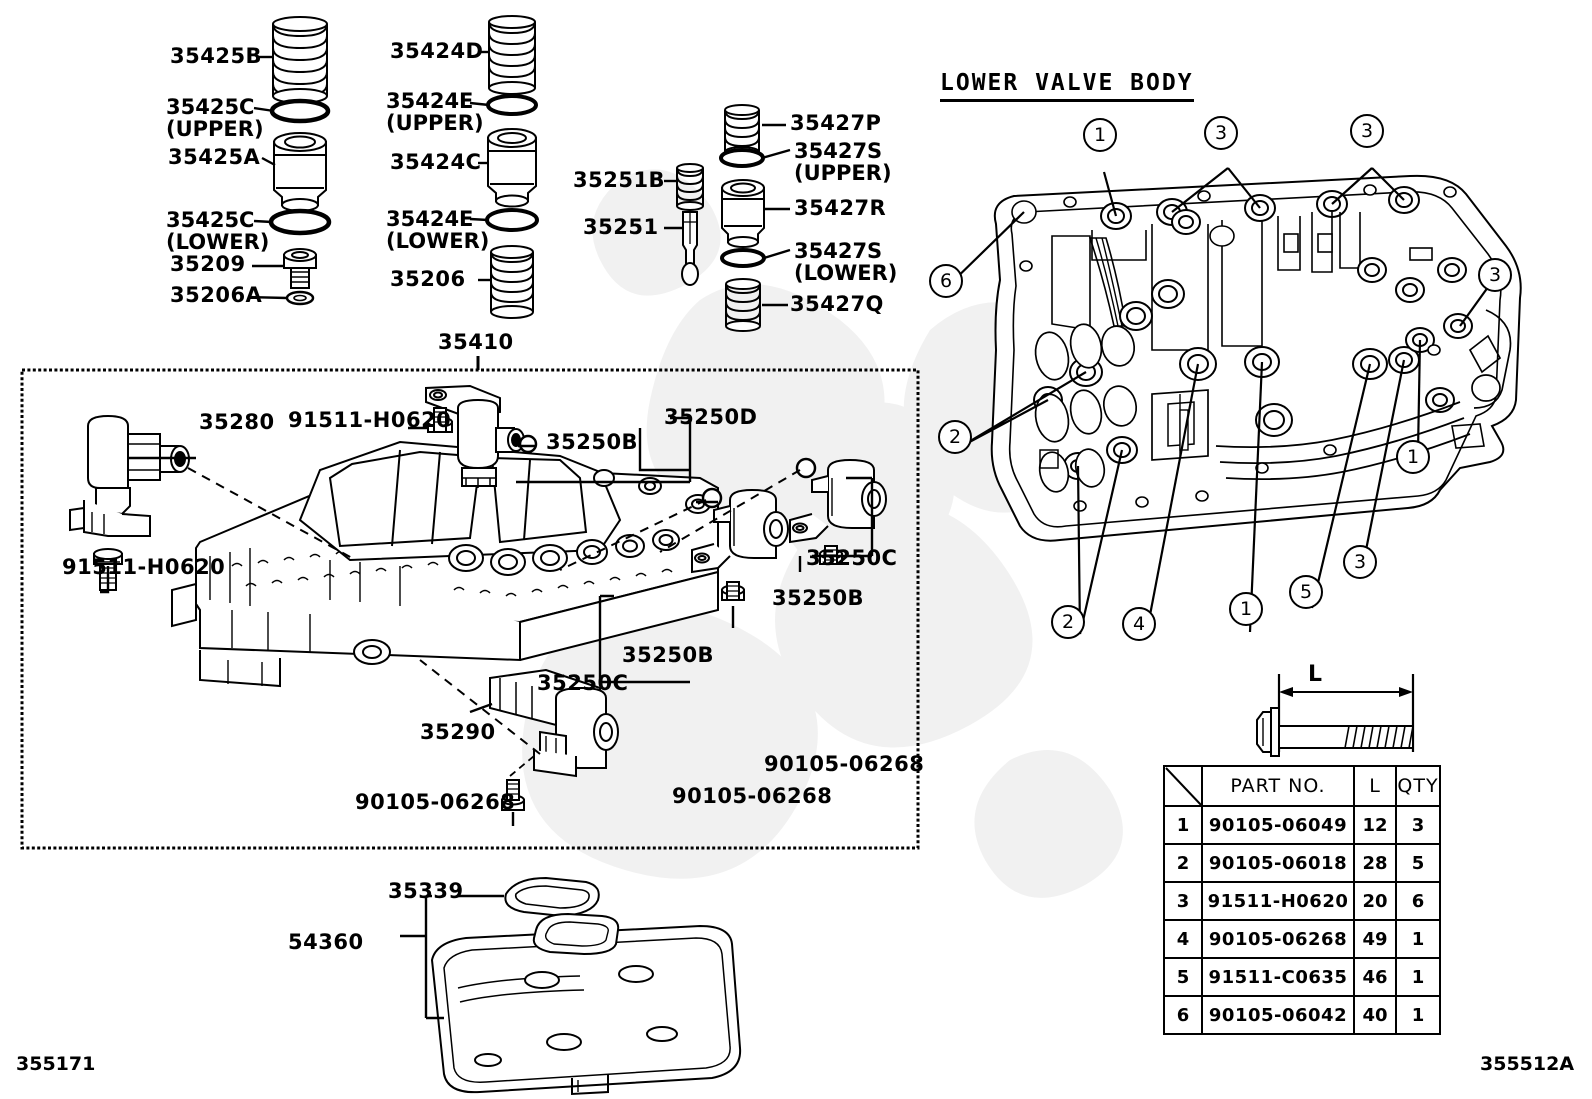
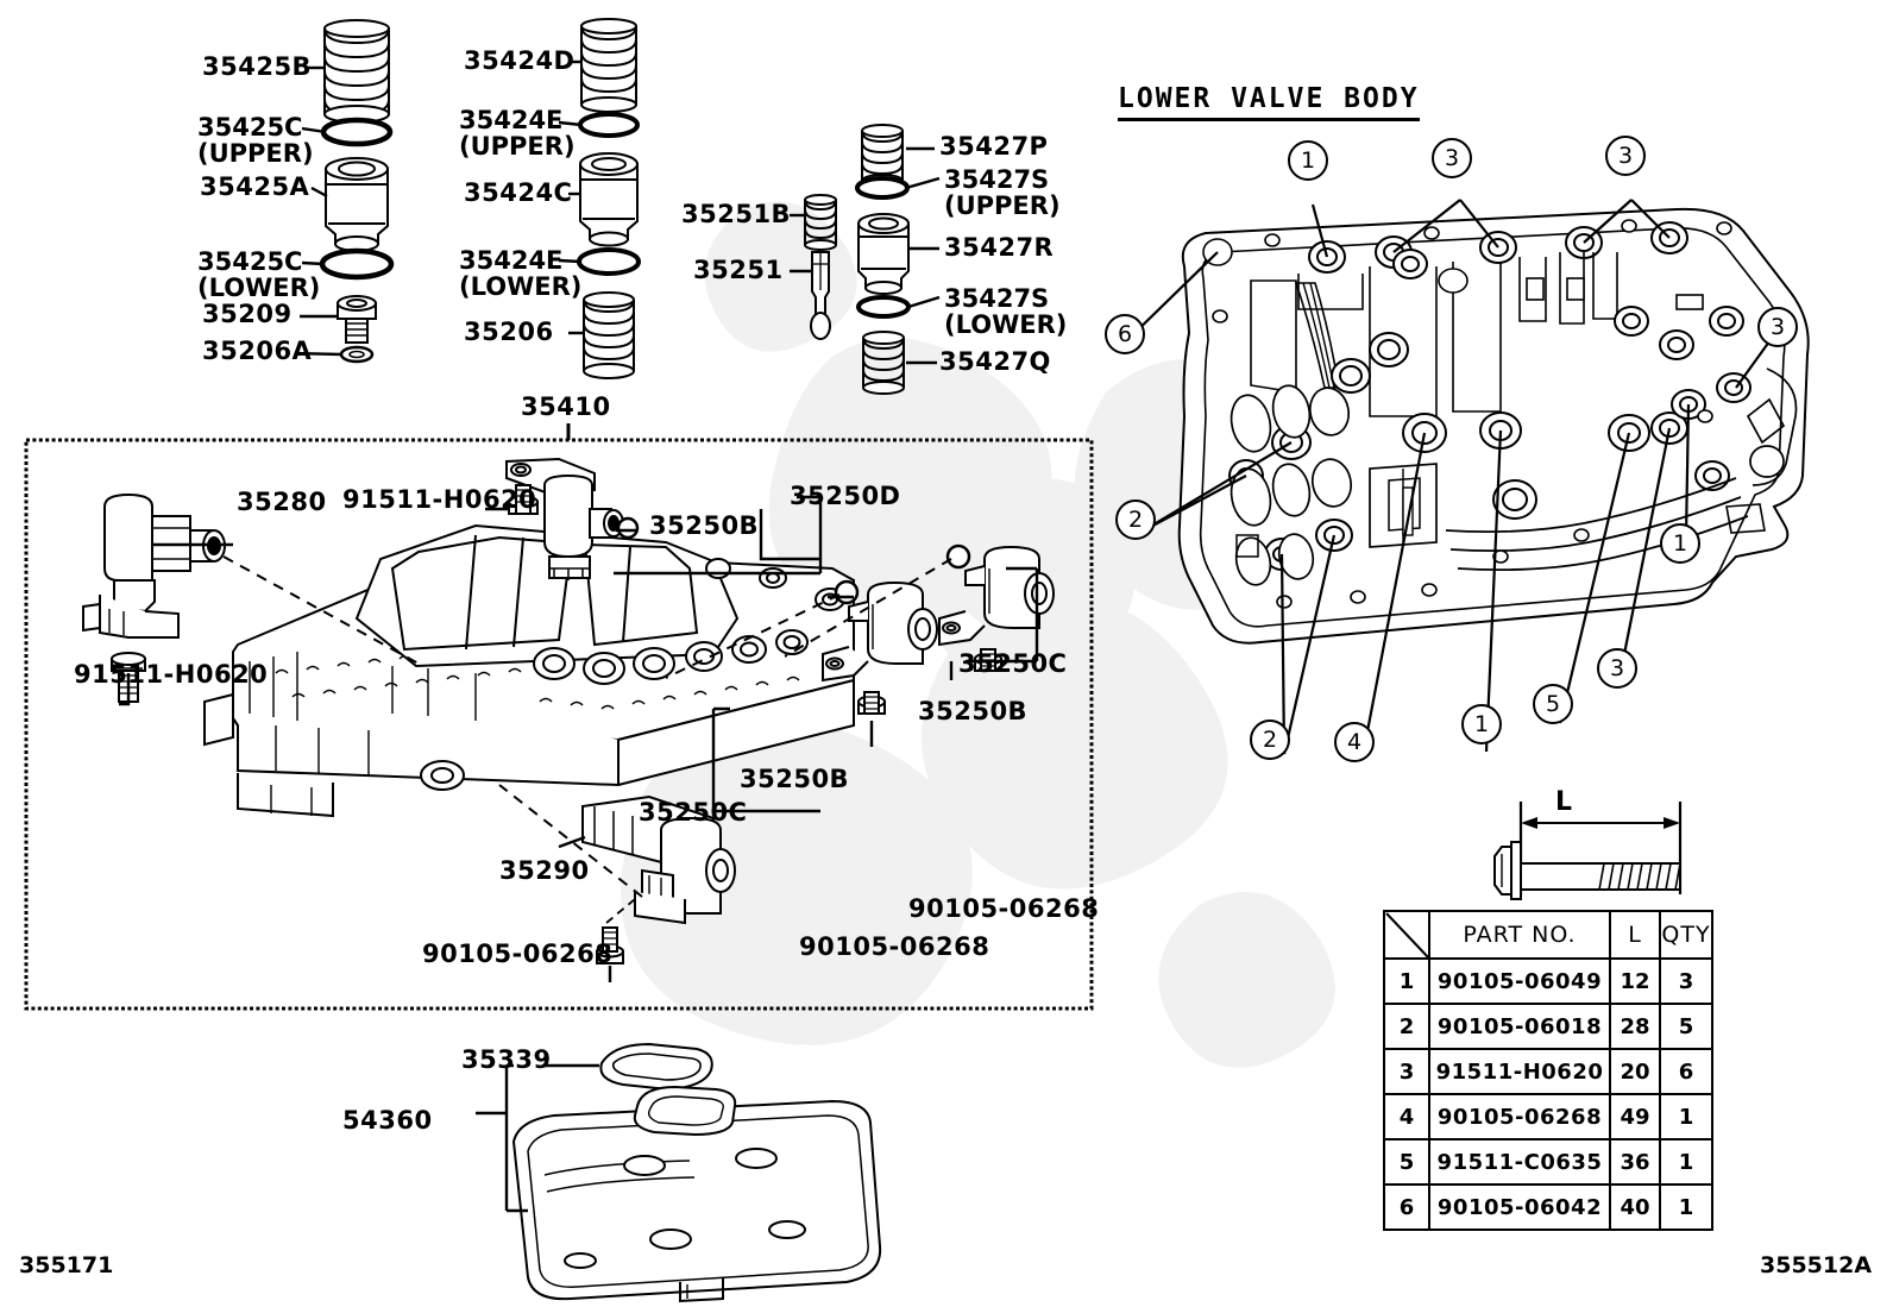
  35425B
  35425C
  (UPPER)
  35425A
  35425C
  (LOWER)
  35209
  35206A
  35424D
  35424E
  (UPPER)
  35424C
  35424E
  (LOWER)
  35206
  35251B
  35251
  35427P
  35427S
  (UPPER)
  35427R
  35427S
  (LOWER)
  35427Q
  35410
  35280
  91511-H0620
  91511-H0620
  35250D
  35250B
  35250C
  35250B
  35250B
  35250C
  90105-06268
  90105-06268
  35290
  90105-06268
  35339
  54360
  LOWER VALVE BODY
  1
  3
  3
  6
  3
  2
  2
  4
  1
  5
  3
  1
  L
  	PART NO.	L	QTY
  1	90105-06049	12	3
  2	90105-06018	28	5
  3	91511-H0620	20	6
  4	90105-06268	49	1
- 5	91511-C0635	46	1
+ 5	91511-C0635	36	1
  6	90105-06042	40	1
  355171
  355512A
